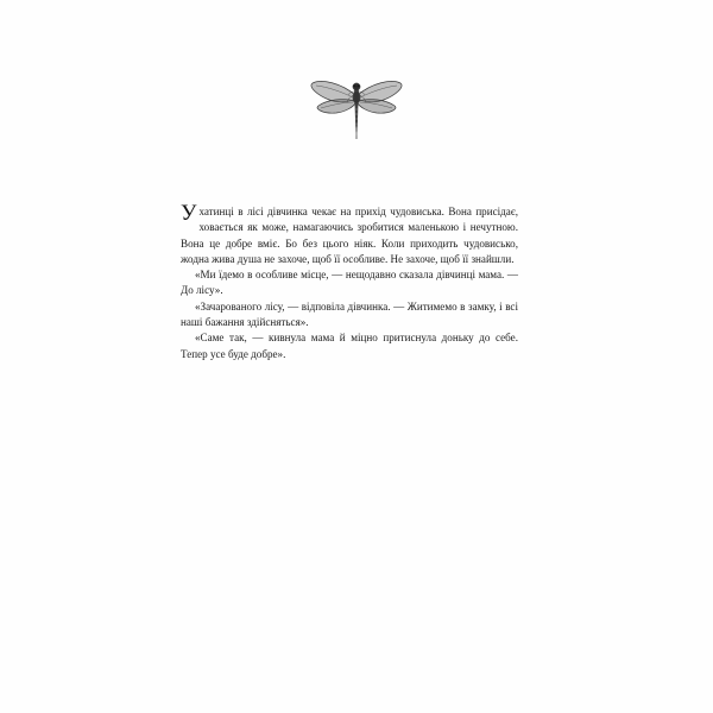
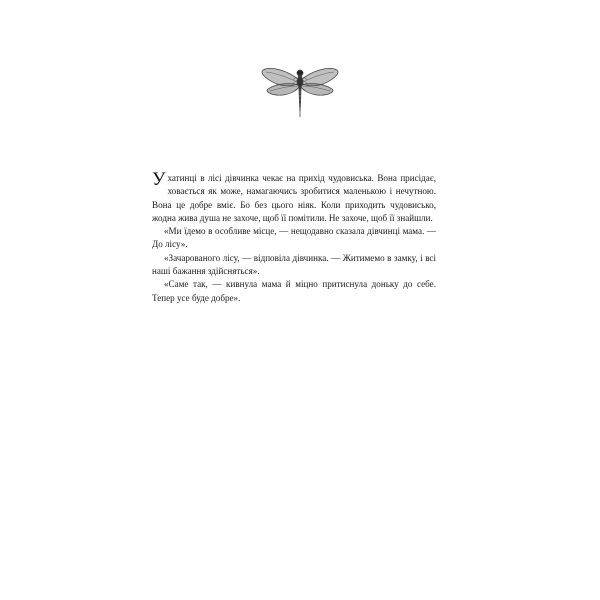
  У
- хатинці в лісі дівчинка чекає на прихід чудовиська. Вона присідає, ховається як може, намагаючись зробитися маленькою і нечутною. Вона це добре вміє. Бо без цього ніяк. Коли приходить чудовисько, жодна жива душа не захоче, щоб її особливе. Не захоче, щоб її знайшли.
+ хатинці в лісі дівчинка чекає на прихід чудовиська. Вона присідає, ховається як може, намагаючись зробитися маленькою і нечутною. Вона це добре вміє. Бо без цього ніяк. Коли приходить чудовисько, жодна жива душа не захоче, щоб її помітили. Не захоче, щоб її знайшли.
  «Ми їдемо в особливе місце, — нещодавно сказала дівчинці мама. — До лісу».
  «Зачарованого лісу, — відповіла дівчинка. — Житимемо в замку, і всі наші бажання здійсняться».
  «Саме так, — кивнула мама й міцно притиснула доньку до себе. Тепер усе буде добре».
